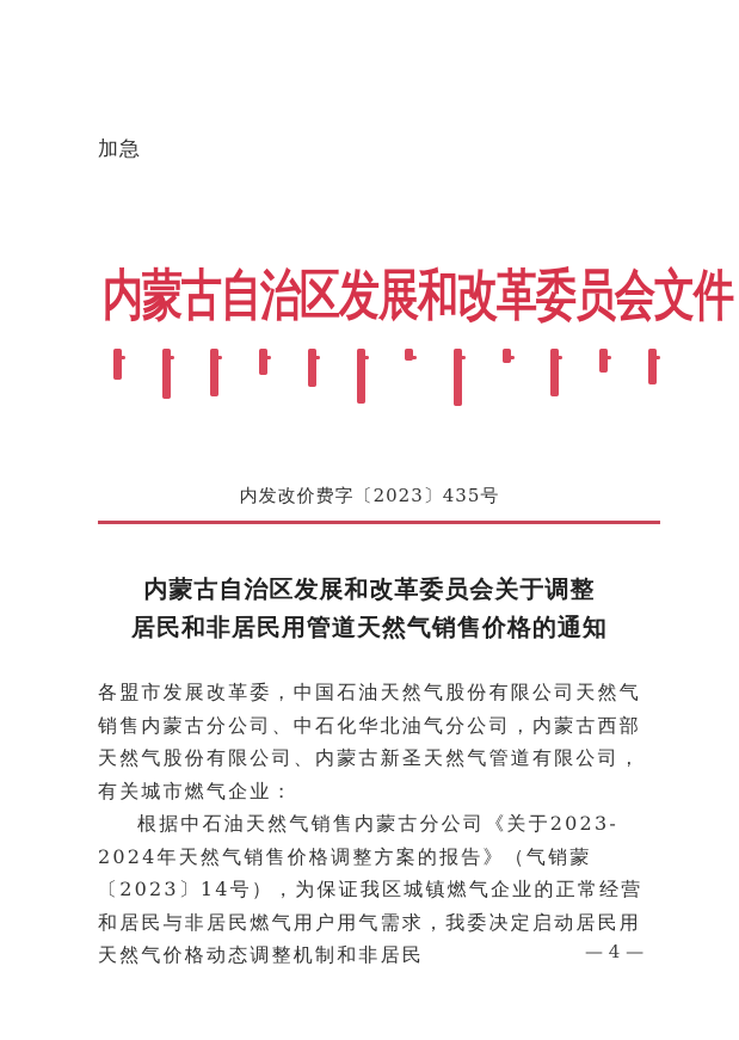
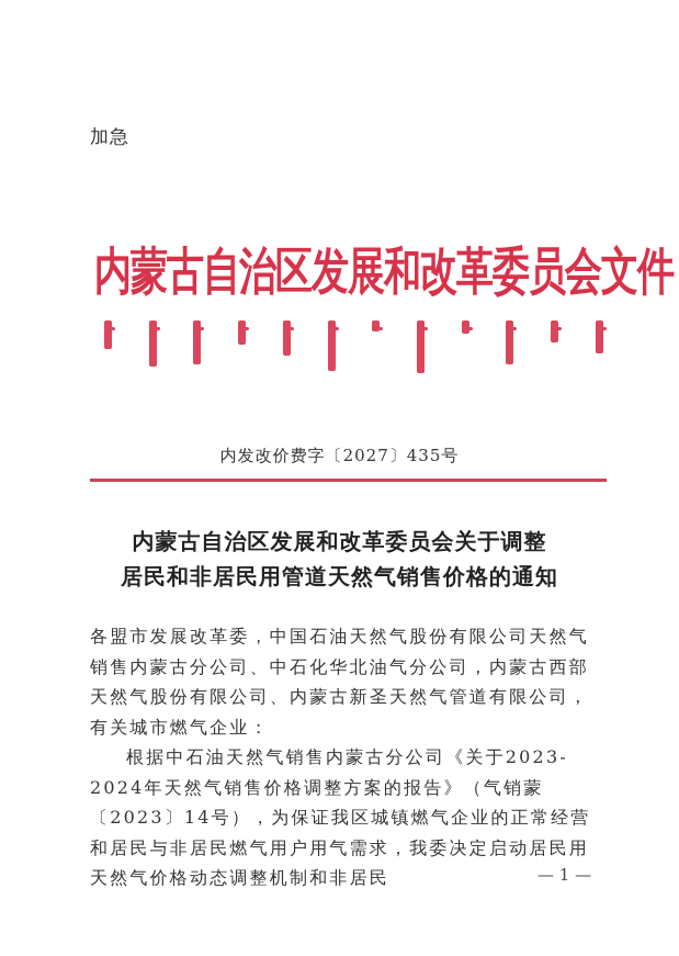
  加急
  内蒙古自治区发展和改革委员会文件
- 内发改价费字〔2023〕435号
+ 内发改价费字〔2027〕435号
  内蒙古自治区发展和改革委员会关于调整
  居民和非居民用管道天然气销售价格的通知
  各盟市发展改革委，中国石油天然气股份有限公司天然气销售内蒙古分公司、中石化华北油气分公司，内蒙古西部天然气股份有限公司、内蒙古新圣天然气管道有限公司，有关城市燃气企业：
  根据中石油天然气销售内蒙古分公司《关于2023-2024年天然气销售价格调整方案的报告》（气销蒙〔2023〕14号），为保证我区城镇燃气企业的正常经营和居民与非居民燃气用户用气需求，我委决定启动居民用天然气价格动态调整机制和非居民
- — 4 —
+ — 1 —
